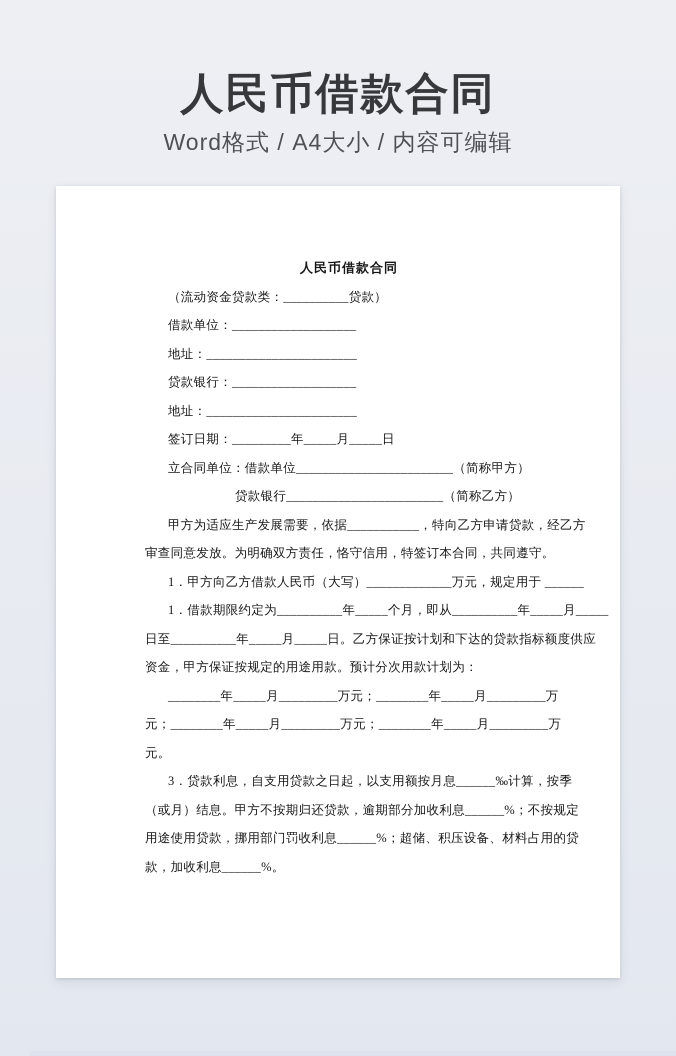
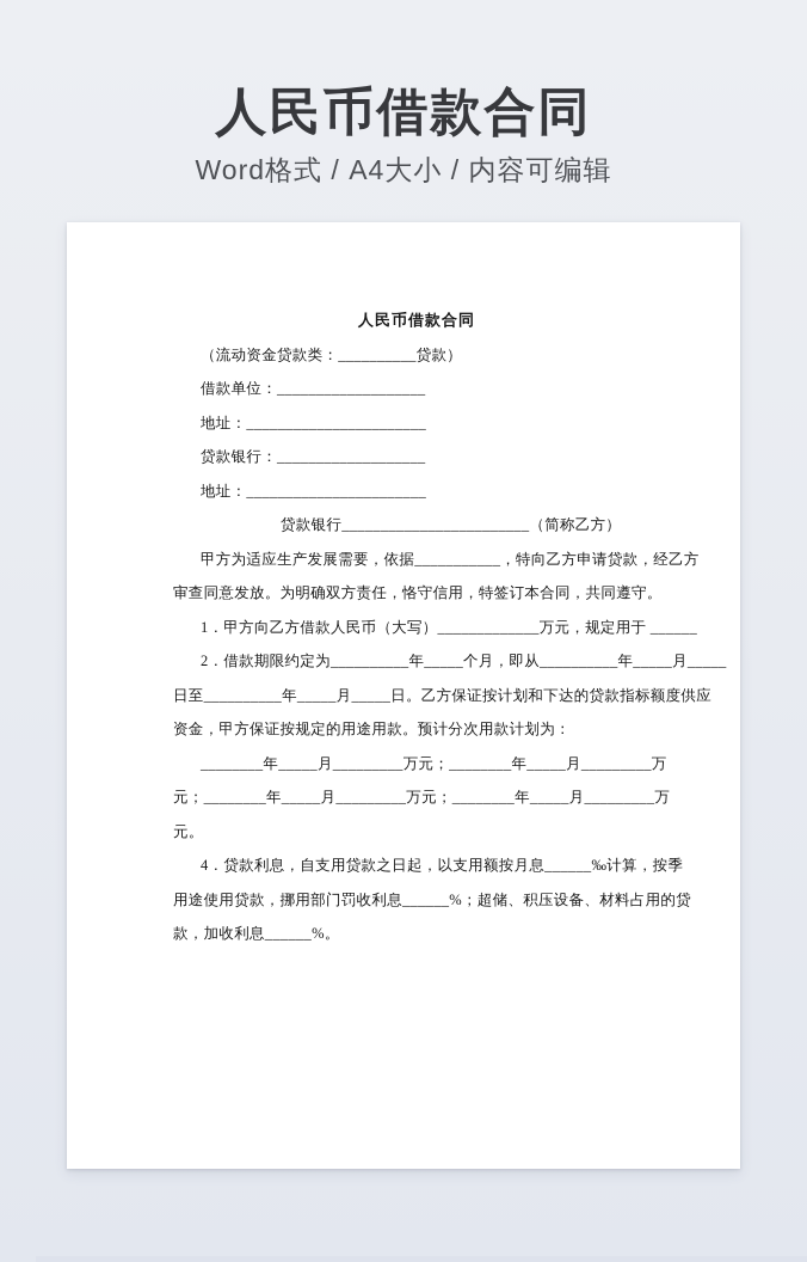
  人民币借款合同
  Word格式 / A4大小 / 内容可编辑
  人民币借款合同
  （流动资金贷款类：__________贷款）
  借款单位：___________________
  地址：_______________________
  贷款银行：___________________
  地址：_______________________
- 签订日期：_________年_____月_____日
- 立合同单位：借款单位________________________（简称甲方）
  贷款银行________________________（简称乙方）
  甲方为适应生产发展需要，依据___________，特向乙方申请贷款，经乙方
  审查同意发放。为明确双方责任，恪守信用，特签订本合同，共同遵守。
  1．甲方向乙方借款人民币（大写）_____________万元，规定用于 ______
- 1．借款期限约定为__________年_____个月，即从__________年_____月_____
+ 2．借款期限约定为__________年_____个月，即从__________年_____月_____
  日至__________年_____月_____日。乙方保证按计划和下达的贷款指标额度供应
  资金，甲方保证按规定的用途用款。预计分次用款计划为：
  ________年_____月_________万元；________年_____月_________万
  元；________年_____月_________万元；________年_____月_________万
  元。
- 3．贷款利息，自支用贷款之日起，以支用额按月息______‰计算，按季
+ 4．贷款利息，自支用贷款之日起，以支用额按月息______‰计算，按季
- （或月）结息。甲方不按期归还贷款，逾期部分加收利息______%；不按规定
  用途使用贷款，挪用部门罚收利息______%；超储、积压设备、材料占用的贷
  款，加收利息______%。
